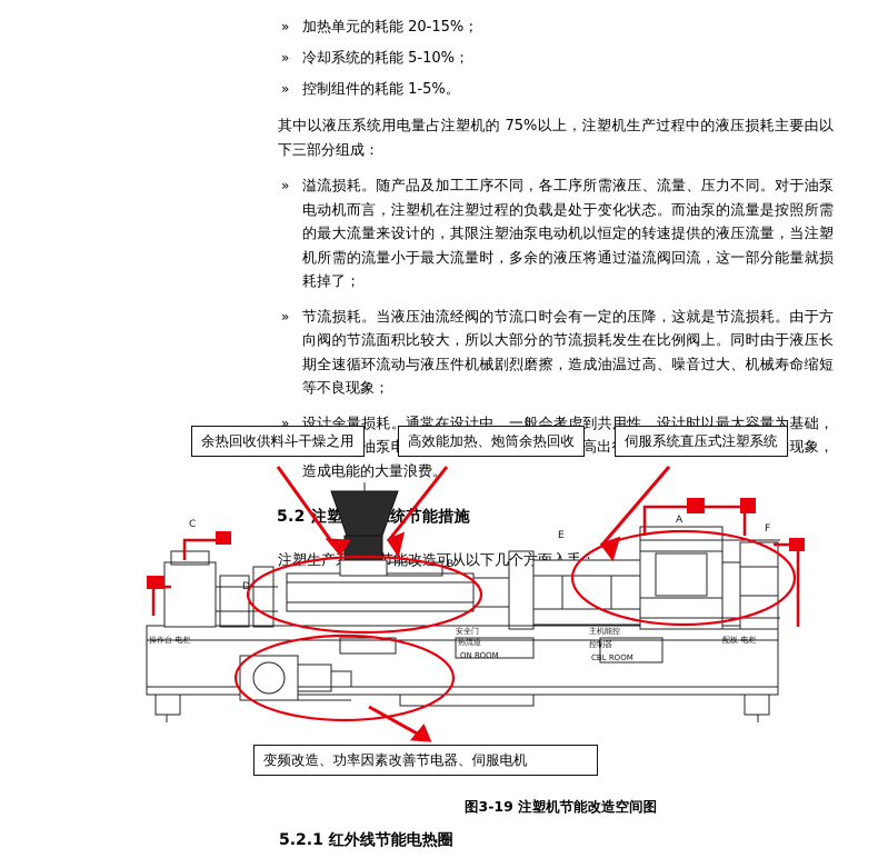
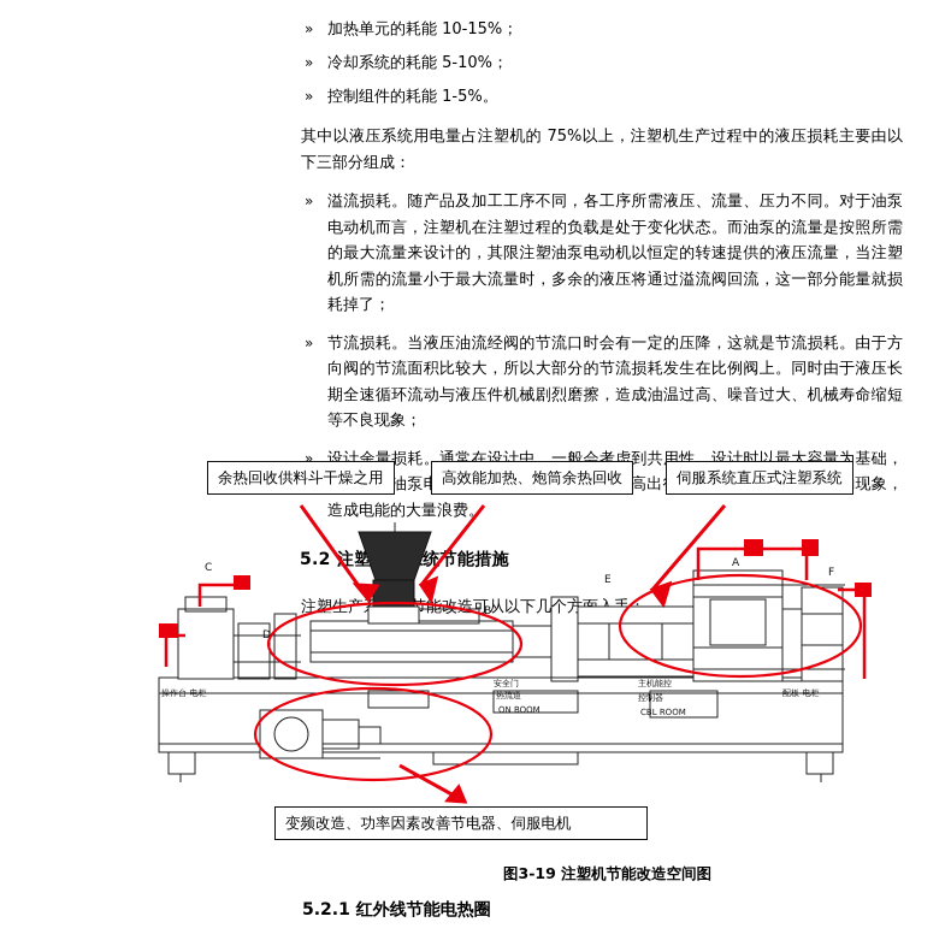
  »
- 加热单元的耗能 20-15%；
+ 加热单元的耗能 10-15%；
  »
  冷却系统的耗能 5-10%；
  »
  控制组件的耗能 1-5%。
  其中以液压系统用电量占注塑机的 75%以上，注塑机生产过程中的液压损耗主要由以下三部分组成：
  »
  溢流损耗。随产品及加工工序不同，各工序所需液压、流量、压力不同。对于油泵电动机而言，注塑机在注塑过程的负载是处于变化状态。而油泵的流量是按照所需的最大流量来设计的，其限注塑油泵电动机以恒定的转速提供的液压流量，当注塑机所需的流量小于最大流量时，多余的液压将通过溢流阀回流，这一部分能量就损耗掉了；
  »
  节流损耗。当液压油流经阀的节流口时会有一定的压降，这就是节流损耗。由于方向阀的节流面积比较大，所以大部分的节流损耗发生在比例阀上。同时由于液压长期全速循环流动与液压件机械剧烈磨擦，造成油温过高、噪音过大、机械寿命缩短等不良现象；
  »
  5.2 注塑统节能措施
  C
  D
  B
  E
  A
  F
  操作台-电柜
  安全门
  热流道
  ON BOOM
  主机能控
  控制器
  CBL ROOM
  配板-电柜
  余热回收供料斗干燥之用
  高效能加热、炮筒余热回收
  伺服系统直压式注塑系统
  变频改造、功率因素改善节电器、伺服电机
  图3-19 注塑机节能改造空间图
  5.2.1 红外线节能电热圈
